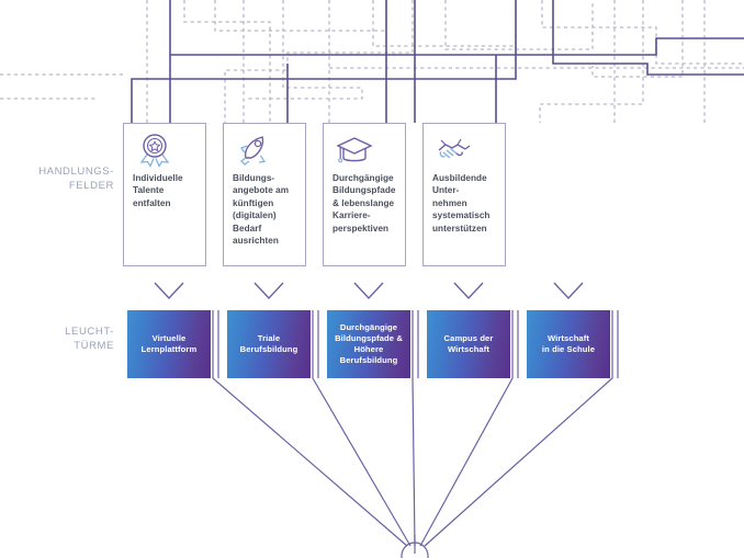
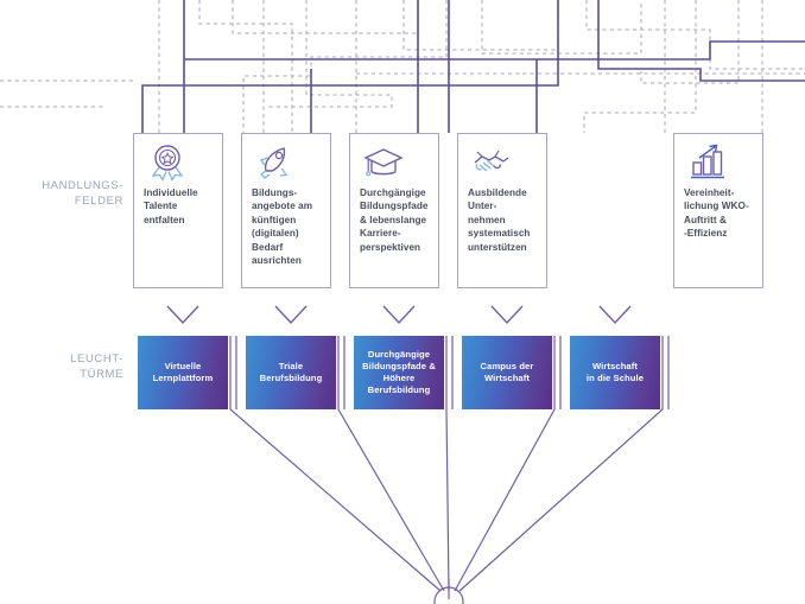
  HANDLUNGS-
  FELDER
  LEUCHT-
  TÜRME
  Individuelle
  Talente
  entfalten
  Bildungs-
  angebote am
  künftigen
  (digitalen)
  Bedarf
  ausrichten
  Durchgängige
  Bildungspfade
  & lebenslange
  Karriere-
  perspektiven
  Ausbildende
  Unter-
  nehmen
  systematisch
  unterstützen
+ Vereinheit-
+ lichung WKO-
+ Auftritt &
+ -Effizienz
  Virtuelle
  Lernplattform
  Triale
  Berufsbildung
  Durchgängige
  Bildungspfade &
  Höhere
  Berufsbildung
  Campus der
  Wirtschaft
  Wirtschaft
  in die Schule
